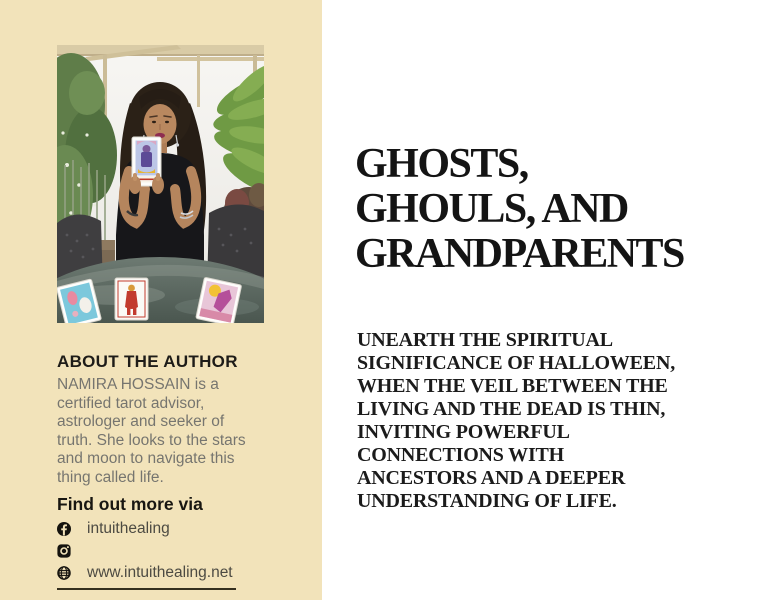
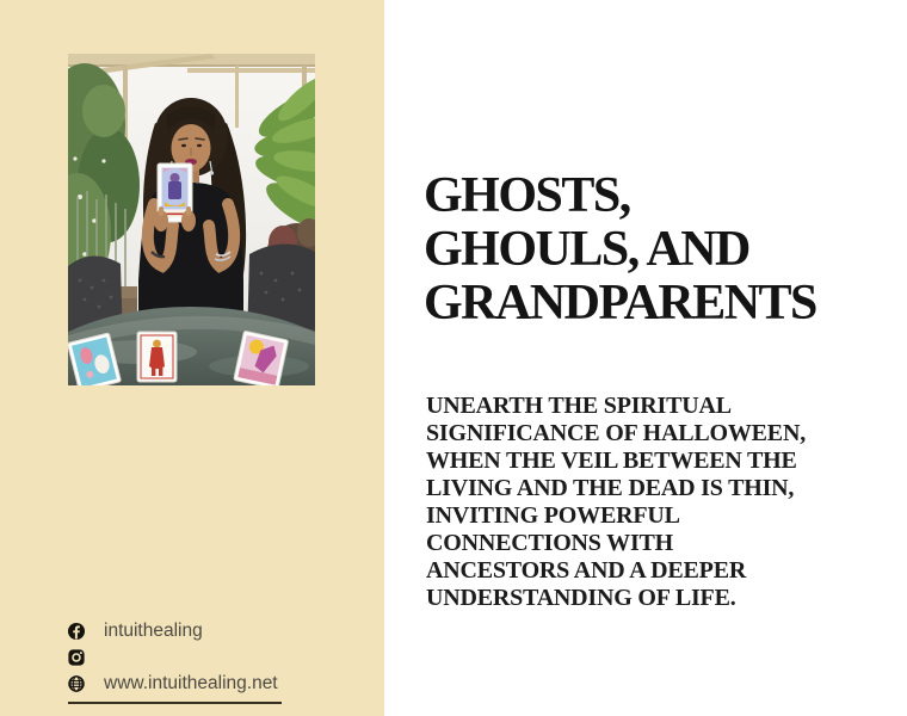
- ABOUT THE AUTHOR
- NAMIRA HOSSAIN is a
- certified tarot advisor,
- astrologer and seeker of
- truth. She looks to the stars
- and moon to navigate this
- thing called life.
- Find out more via
  intuithealing
  www.intuithealing.net
  GHOSTS,
  GHOULS, AND
  GRANDPARENTS
  UNEARTH THE SPIRITUAL
  SIGNIFICANCE OF HALLOWEEN,
  WHEN THE VEIL BETWEEN THE
  LIVING AND THE DEAD IS THIN,
  INVITING POWERFUL
  CONNECTIONS WITH
  ANCESTORS AND A DEEPER
  UNDERSTANDING OF LIFE.
